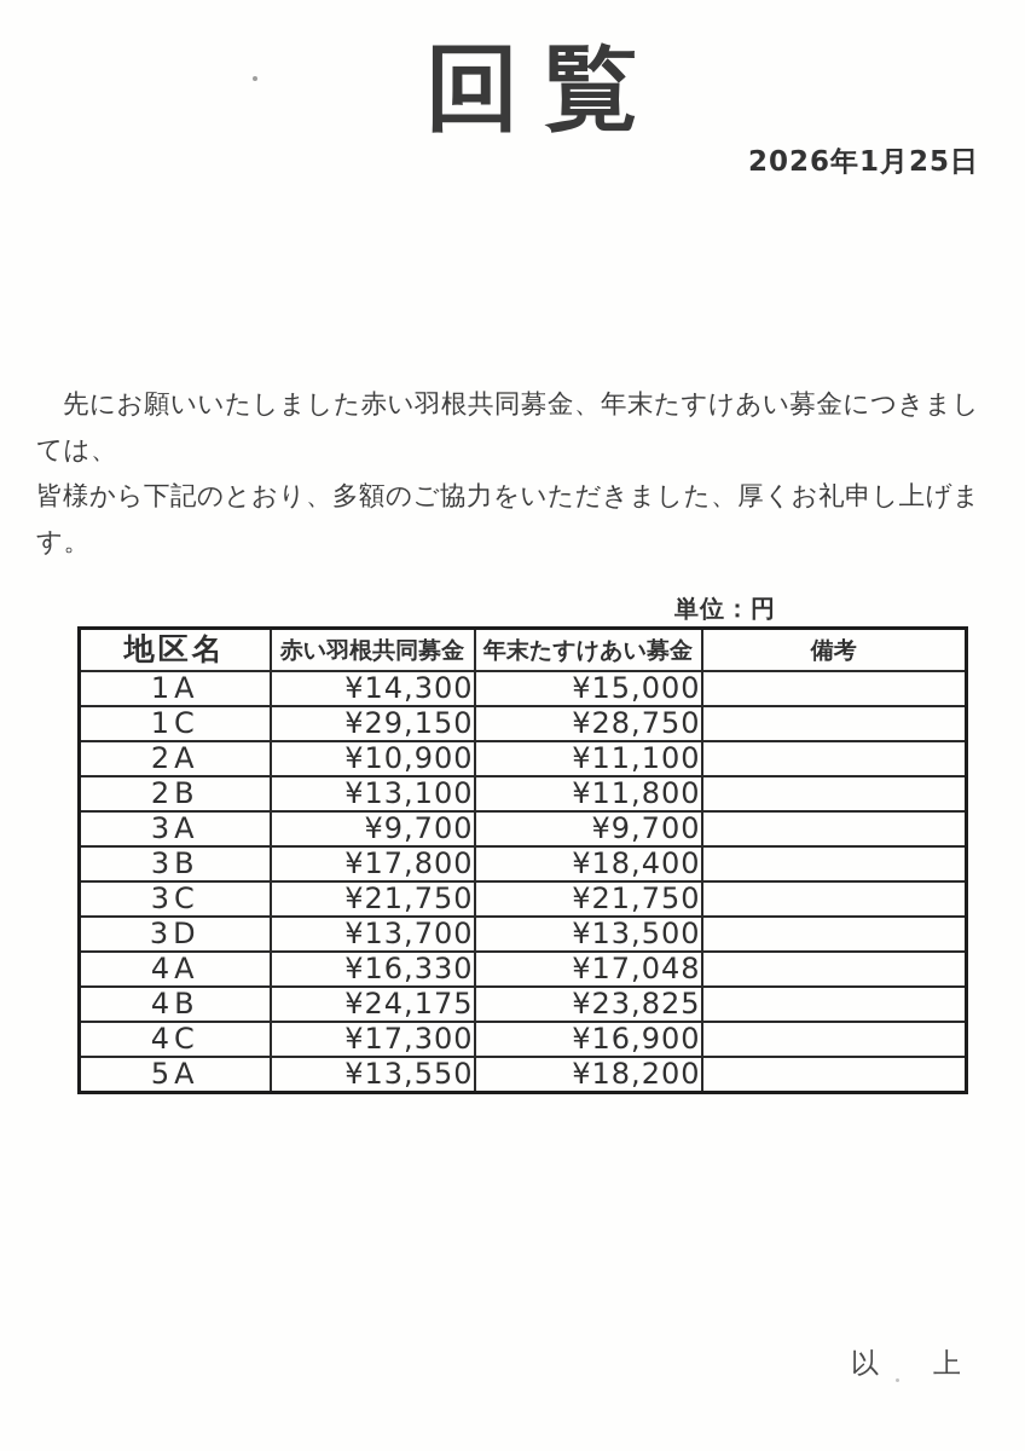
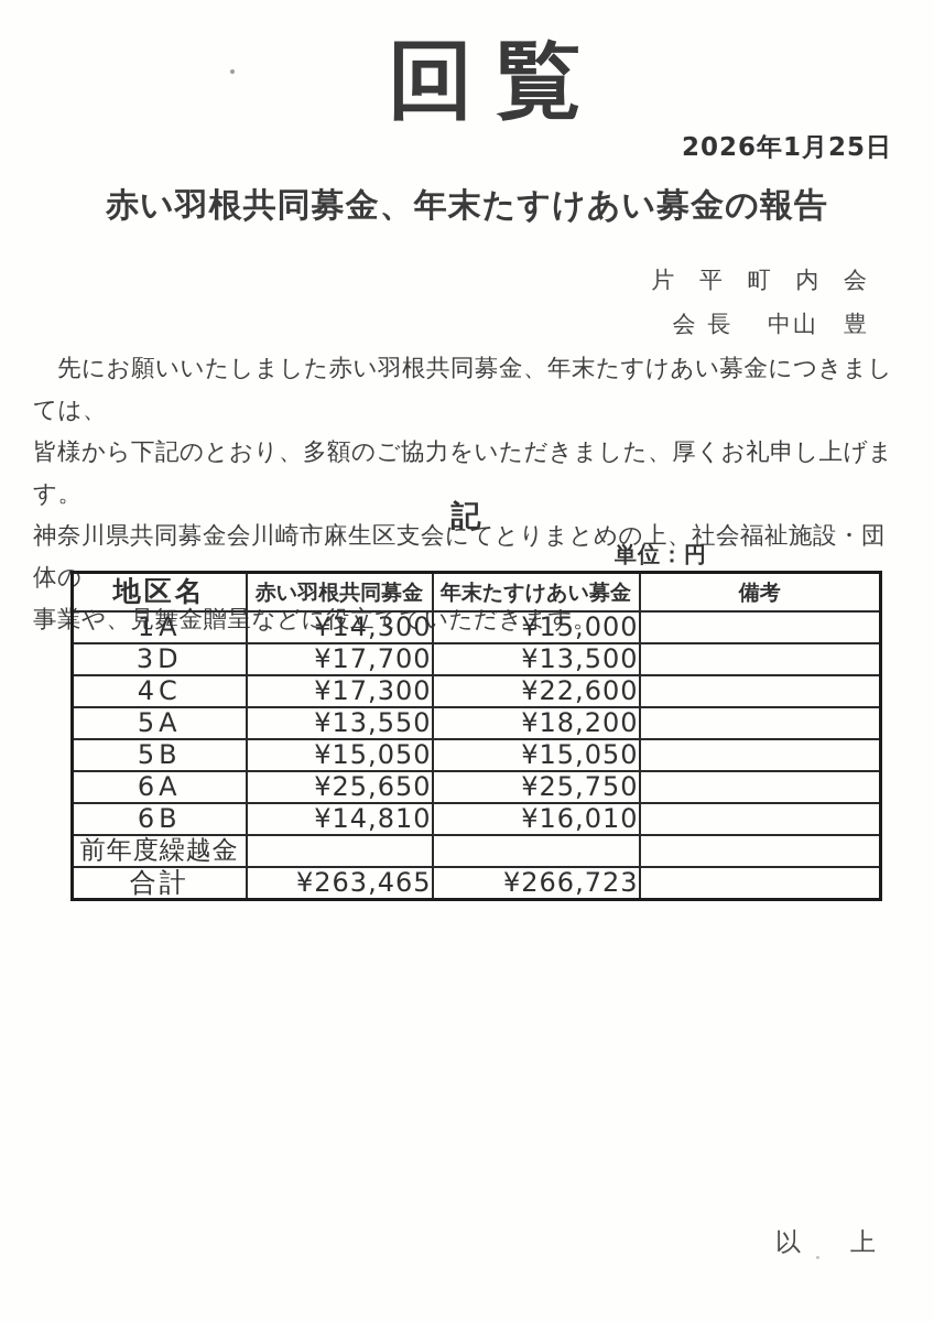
  回覧
  2026年1月25日
+ 赤い羽根共同募金、年末たすけあい募金の報告
+ 片 平 町 内 会
+ 会 長 中山 豊
  先にお願いいたしました赤い羽根共同募金、年末たすけあい募金につきましては、
  皆様から下記のとおり、多額のご協力をいただきました、厚くお礼申し上げます。
+ 神奈川県共同募金会川崎市麻生区支会にてとりまとめの上、社会福祉施設・団体の
+ 事業や、見舞金贈呈などに役立てていただきます。
+ 記
  単位：円
  地区名	赤い羽根共同募金	年末たすけあい募金	備考
  1A	¥14,300	¥15,000
- 1C	¥29,150	¥28,750
- 2A	¥10,900	¥11,100
- 2B	¥13,100	¥11,800
- 3A	¥9,700	¥9,700
- 3B	¥17,800	¥18,400
- 3C	¥21,750	¥21,750
- 3D	¥13,700	¥13,500
+ 3D	¥17,700	¥13,500
- 4A	¥16,330	¥17,048
- 4B	¥24,175	¥23,825
- 4C	¥17,300	¥16,900
+ 4C	¥17,300	¥22,600
  5A	¥13,550	¥18,200
+ 5B	¥15,050	¥15,050
+ 6A	¥25,650	¥25,750
+ 6B	¥14,810	¥16,010
+ 前年度繰越金
+ 合計	¥263,465	¥266,723
  以 上
